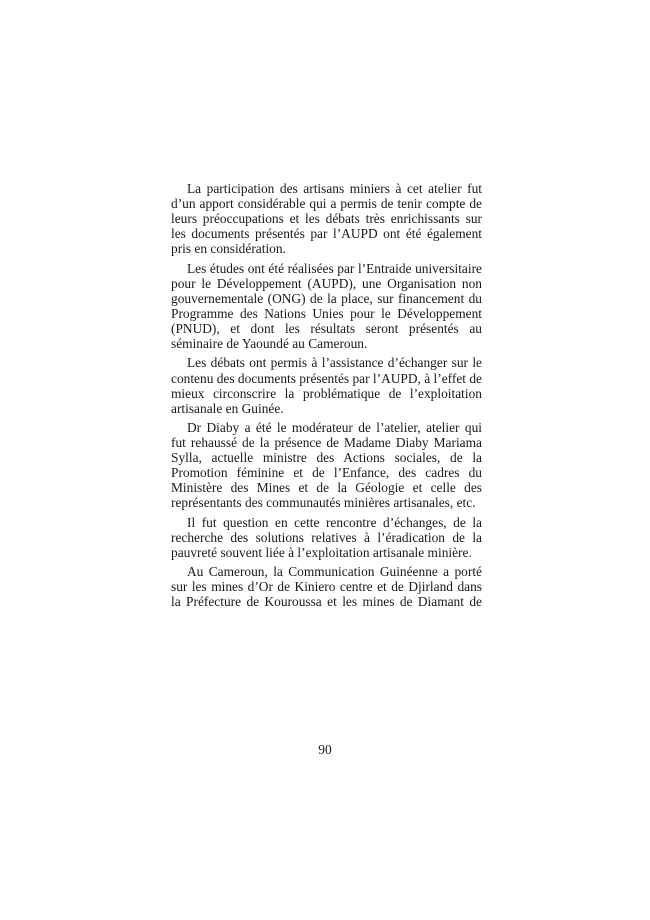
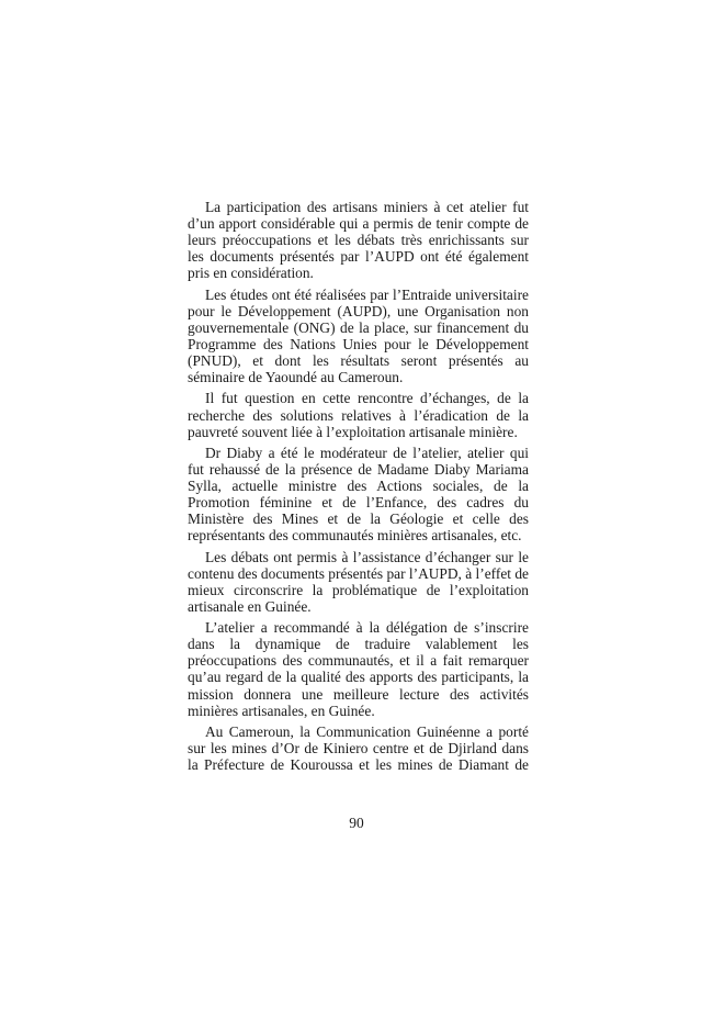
  La participation des artisans miniers à cet atelier fut d’un apport considérable qui a permis de tenir compte de leurs préoccupations et les débats très enrichissants sur les documents présentés par l’AUPD ont été également pris en considération.
  Les études ont été réalisées par l’Entraide universitaire pour le Développement (AUPD), une Organisation non gouvernementale (ONG) de la place, sur financement du Programme des Nations Unies pour le Développement (PNUD), et dont les résultats seront présentés au séminaire de Yaoundé au Cameroun.
- Les débats ont permis à l’assistance d’échanger sur le contenu des documents présentés par l’AUPD, à l’effet de mieux circonscrire la problématique de l’exploitation artisanale en Guinée.
+ Il fut question en cette rencontre d’échanges, de la recherche des solutions relatives à l’éradication de la pauvreté souvent liée à l’exploitation artisanale minière.
  Dr Diaby a été le modérateur de l’atelier, atelier qui fut rehaussé de la présence de Madame Diaby Mariama Sylla, actuelle ministre des Actions sociales, de la Promotion féminine et de l’Enfance, des cadres du Ministère des Mines et de la Géologie et celle des représentants des communautés minières artisanales, etc.
- Il fut question en cette rencontre d’échanges, de la recherche des solutions relatives à l’éradication de la pauvreté souvent liée à l’exploitation artisanale minière.
+ Les débats ont permis à l’assistance d’échanger sur le contenu des documents présentés par l’AUPD, à l’effet de mieux circonscrire la problématique de l’exploitation artisanale en Guinée.
+ L’atelier a recommandé à la délégation de s’inscrire dans la dynamique de traduire valablement les préoccupations des communautés, et il a fait remarquer qu’au regard de la qualité des apports des participants, la mission donnera une meilleure lecture des activités minières artisanales, en Guinée.
  Au Cameroun, la Communication Guinéenne a porté sur les mines d’Or de Kiniero centre et de Djirland dans la Préfecture de Kouroussa et les mines de Diamant de
  90
